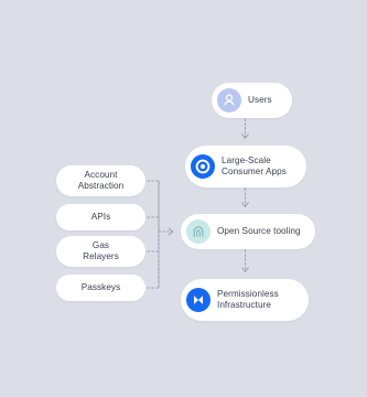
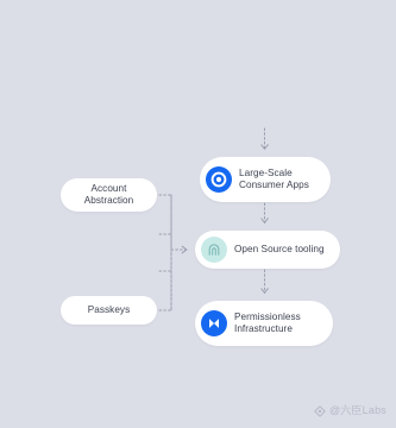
- Users
  Large-Scale
  Consumer Apps
  Open Source tooling
  Permissionless
  Infrastructure
  Account
  Abstraction
- APIs
- Gas
- Relayers
  Passkeys
+ @六臣Labs
